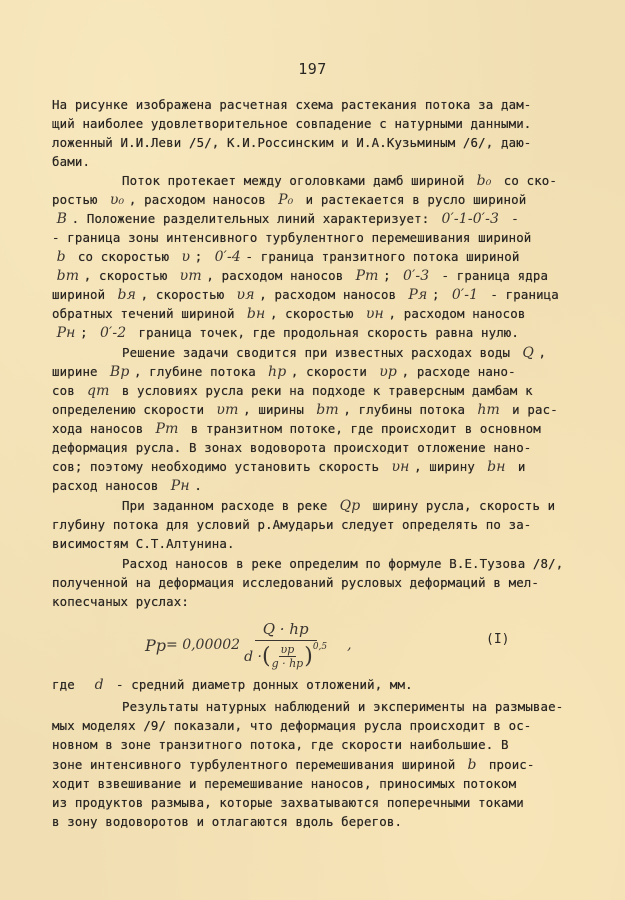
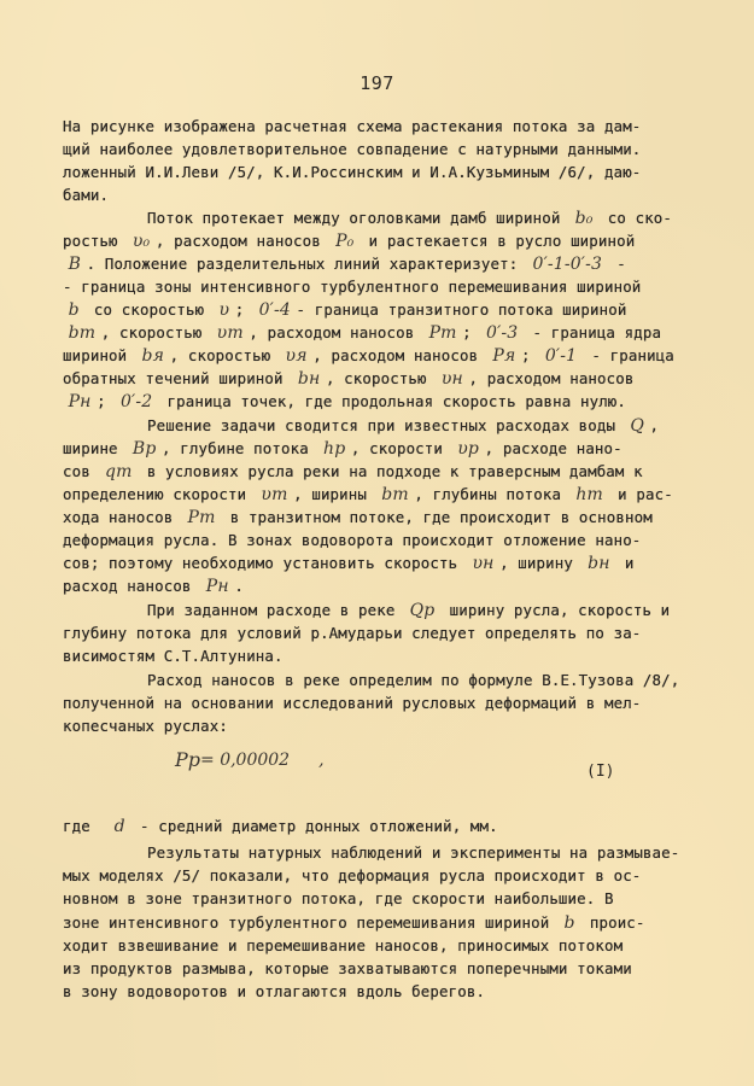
  197
  На рисунке изображена расчетная схема растекания потока за дам-
  щий наиболее удовлетворительное совпадение с натурными данными.
  ложенный И.И.Леви /5/, К.И.Россинским и И.А.Кузьминым /6/, даю-
  бами.
  Поток протекает между оголовками дамб шириной b₀ со ско-
  ростью υ₀ , расходом наносов P₀ и растекается в русло шириной
  B . Положение разделительных линий характеризует: 0′-1-0′-3 -
  - граница зоны интенсивного турбулентного перемешивания шириной
  b со скоростью υ ; 0′-4 - граница транзитного потока шириной
  bт , скоростью υт , расходом наносов Pт ; 0′-3 - граница ядра
  шириной bя , скоростью υя , расходом наносов Pя ; 0′-1 - граница
  обратных течений шириной bн , скоростью υн , расходом наносов
  Pн ; 0′-2 граница точек, где продольная скорость равна нулю.
  Решение задачи сводится при известных расходах воды Q ,
  ширине Bр , глубине потока hр , скорости υр , расходе нано-
  сов qт в условиях русла реки на подходе к траверсным дамбам к
  определению скорости υт , ширины bт , глубины потока hт и рас-
  хода наносов Pт в транзитном потоке, где происходит в основном
  деформация русла. В зонах водоворота происходит отложение нано-
  сов; поэтому необходимо установить скорость υн , ширину bн и
  расход наносов Pн .
  При заданном расходе в реке Qр ширину русла, скорость и
  глубину потока для условий р.Амударьи следует определять по за-
  висимостям С.Т.Алтунина.
  Расход наносов в реке определим по формуле В.Е.Тузова /8/,
- полученной на деформация исследований русловых деформаций в мел-
+ полученной на основании исследований русловых деформаций в мел-
  копесчаных руслах:
  где d - средний диаметр донных отложений, мм.
  Результаты натурных наблюдений и эксперименты на размывае-
- мых моделях /9/ показали, что деформация русла происходит в ос-
+ мых моделях /5/ показали, что деформация русла происходит в ос-
  новном в зоне транзитного потока, где скорости наибольшие. В
  зоне интенсивного турбулентного перемешивания шириной b проис-
  ходит взвешивание и перемешивание наносов, приносимых потоком
  из продуктов размыва, которые захватываются поперечными токами
  в зону водоворотов и отлагаются вдоль берегов.
  Pр
  = 0,00002
- Q · hр
- d ·
- (
- υр
- g · hр
- )
- 0,5
  ,
  (I)
